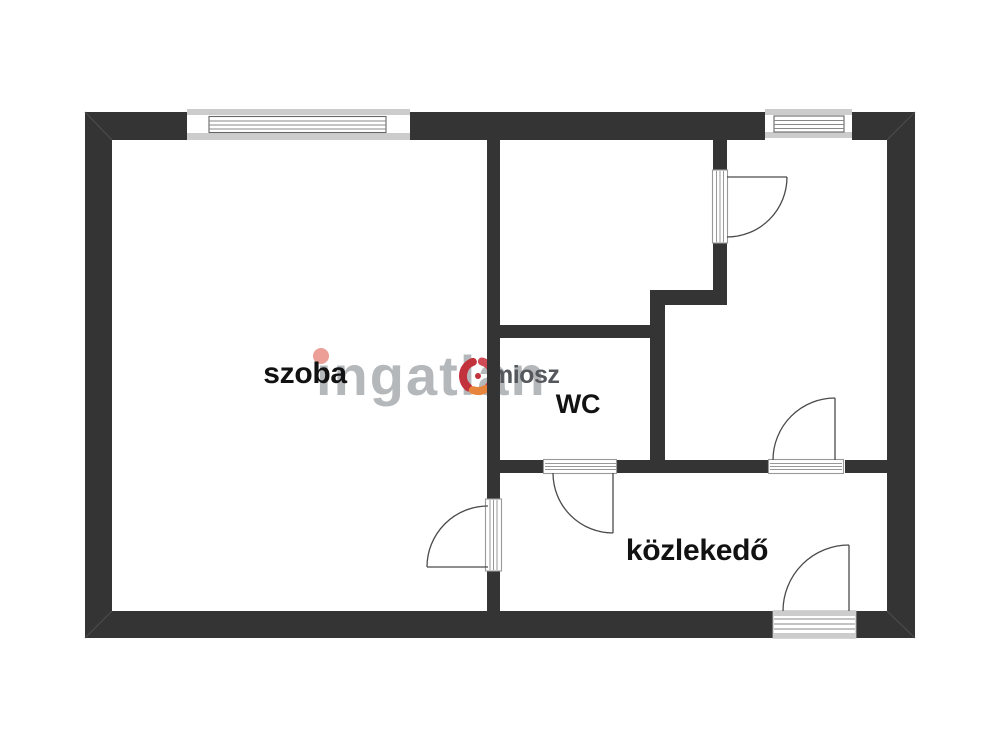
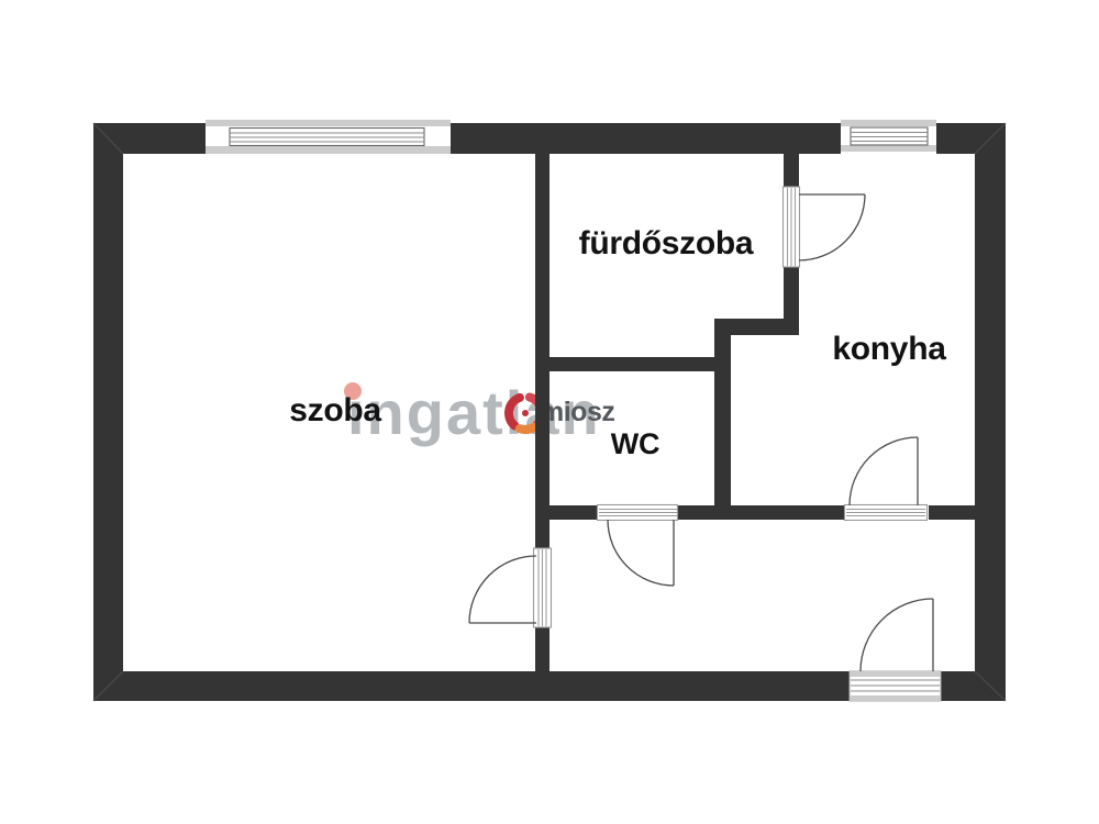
  ingatln
  miosz
  szoba
+ fürdőszoba
+ konyha
  WC
- közlekedő
